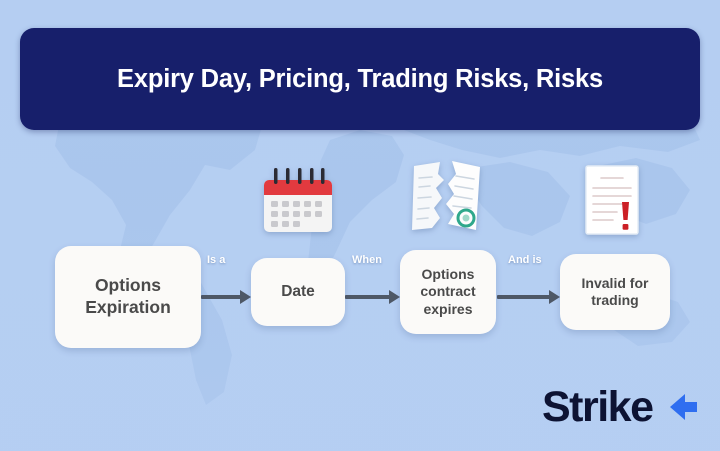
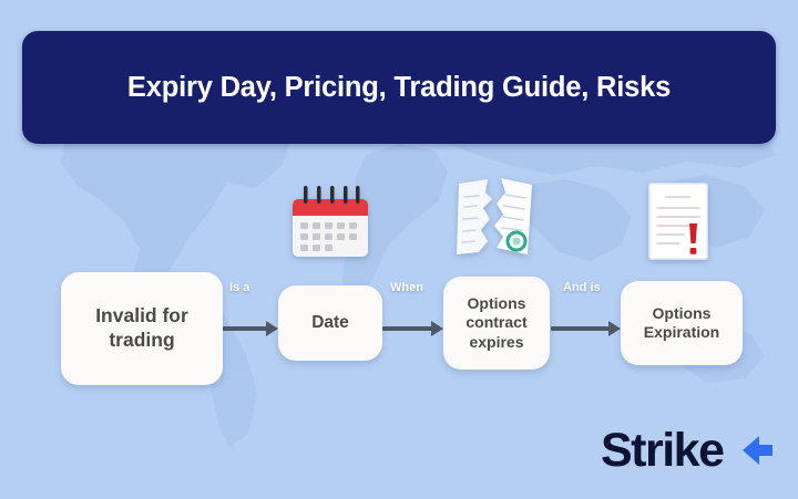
- Expiry Day, Pricing, Trading Risks, Risks
+ Expiry Day, Pricing, Trading Guide, Risks
  Is a
  When
  And is
- Options Expiration
+ Invalid for trading
  Date
  Options contract expires
- Invalid for trading
+ Options Expiration
  Strike
